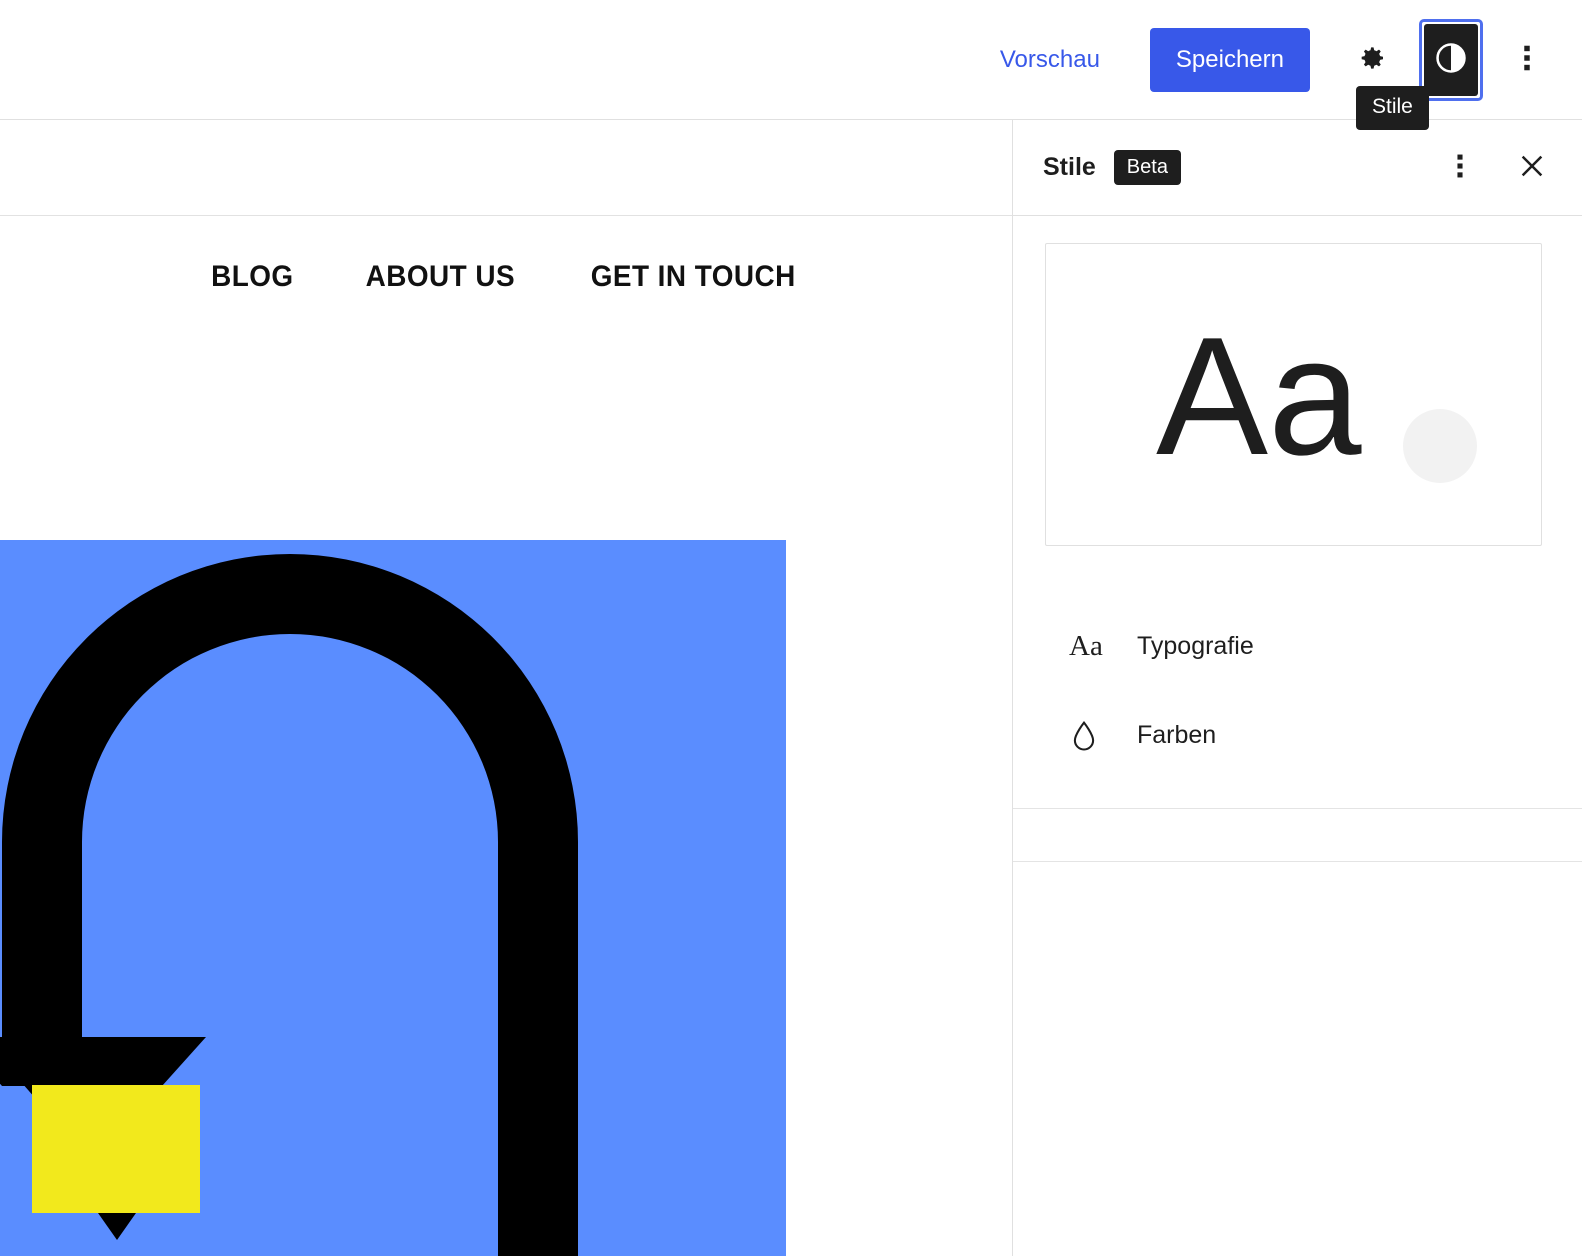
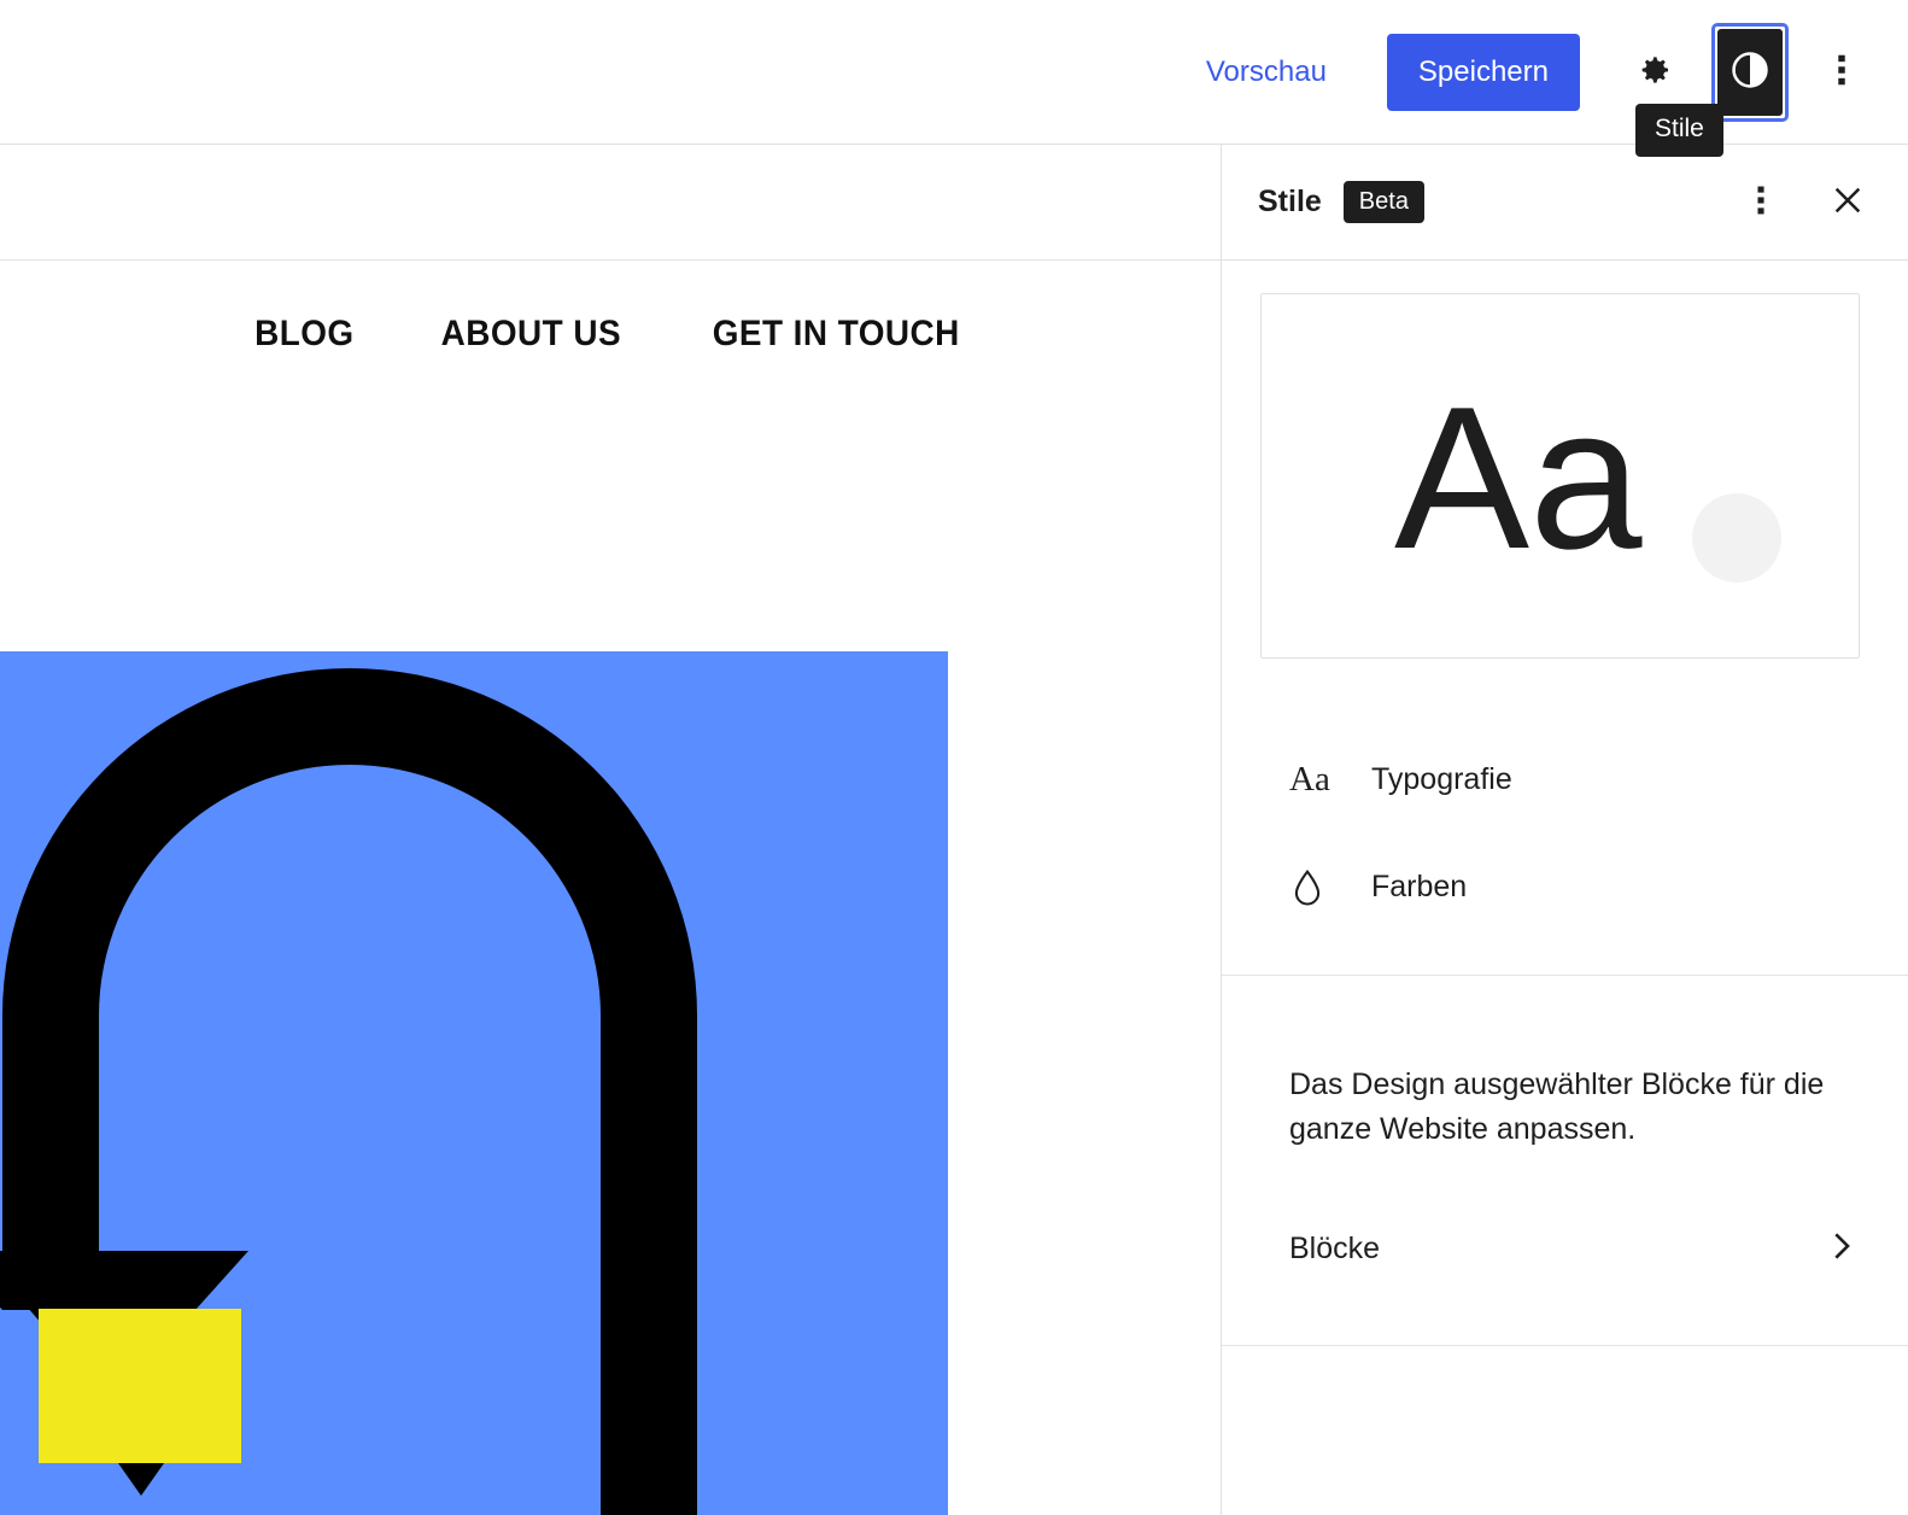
  Vorschau
  Speichern
  Stile
  BLOG
  ABOUT US
  GET IN TOUCH
  Stile
  Beta
  Aa
  Aa
  Typografie
  Farben
+ Das Design ausgewählter Blöcke für die ganze Website anpassen.
+ Blöcke
